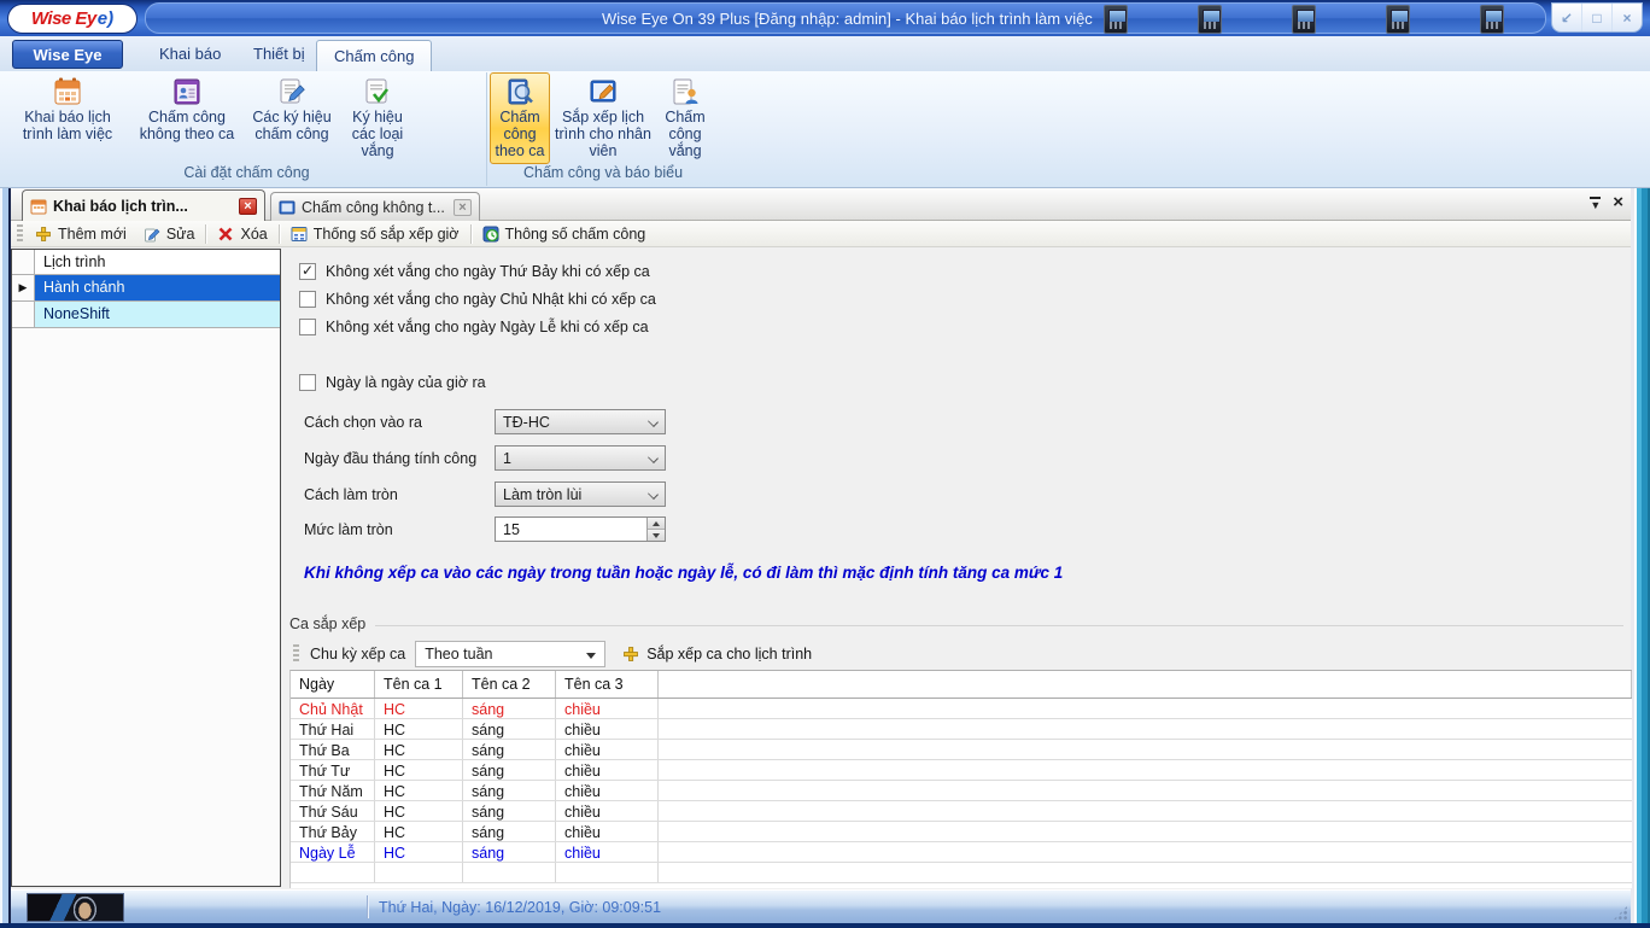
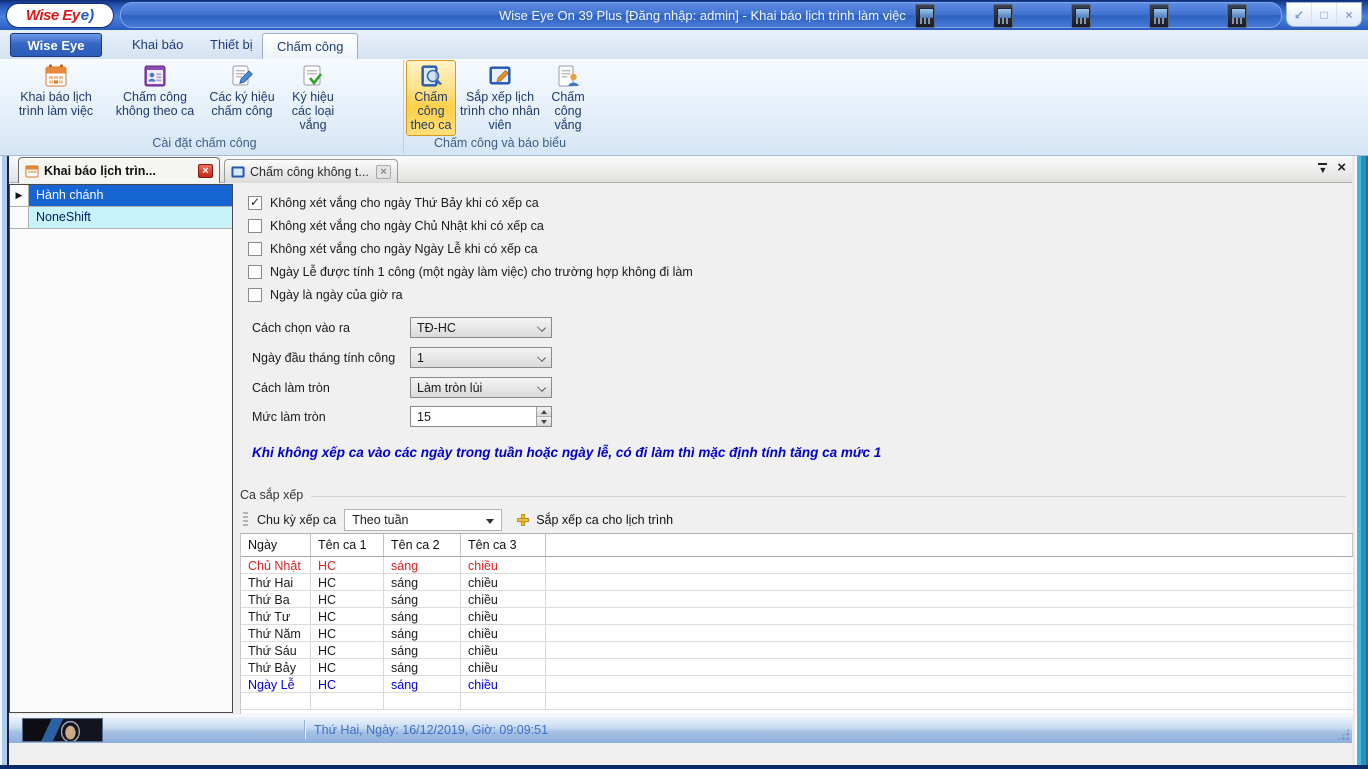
  Wise Ey
  e)
  Wise Eye On 39 Plus [Đăng nhập: admin] - Khai báo lịch trình làm việc
  ↙
  □
  ×
  Wise Eye
  Khai báo
  Thiết bị
  Chấm công
  Khai báo lịch trình làm việc
  Chấm công không theo ca
  Các ký hiệu chấm công
  Ký hiệu các loại vắng
  Cài đặt chấm công
  Chấm công theo ca
  Sắp xếp lịch trình cho nhân viên
  Chấm công vắng
  Chấm công và báo biểu
  Khai báo lịch trìn...
  ×
  Chấm công không t...
  ×
  ▼
  ×
- Thêm mới
- Sửa
- Xóa
- Thống số sắp xếp giờ
- Thông số chấm công
- Lịch trình
  ▶
  Hành chánh
  NoneShift
  ✓
  Không xét vắng cho ngày Thứ Bảy khi có xếp ca
  Không xét vắng cho ngày Chủ Nhật khi có xếp ca
  Không xét vắng cho ngày Ngày Lễ khi có xếp ca
+ Ngày Lễ được tính 1 công (một ngày làm việc) cho trường hợp không đi làm
  Ngày là ngày của giờ ra
  Cách chọn vào ra
  TĐ-HC
  Ngày đầu tháng tính công
  1
  Cách làm tròn
  Làm tròn lùi
  Mức làm tròn
  15
  Khi không xếp ca vào các ngày trong tuần hoặc ngày lễ, có đi làm thì mặc định tính tăng ca mức 1
  Ca sắp xếp
  Chu kỳ xếp ca
  Theo tuần
  Sắp xếp ca cho lịch trình
  Ngày
  Tên ca 1
  Tên ca 2
  Tên ca 3
  Chủ Nhật
  HC
  sáng
  chiều
  Thứ Hai
  HC
  sáng
  chiều
  Thứ Ba
  HC
  sáng
  chiều
  Thứ Tư
  HC
  sáng
  chiều
  Thứ Năm
  HC
  sáng
  chiều
  Thứ Sáu
  HC
  sáng
  chiều
  Thứ Bảy
  HC
  sáng
  chiều
  Ngày Lễ
  HC
  sáng
  chiều
  Thứ Hai, Ngày: 16/12/2019, Giờ: 09:09:51
